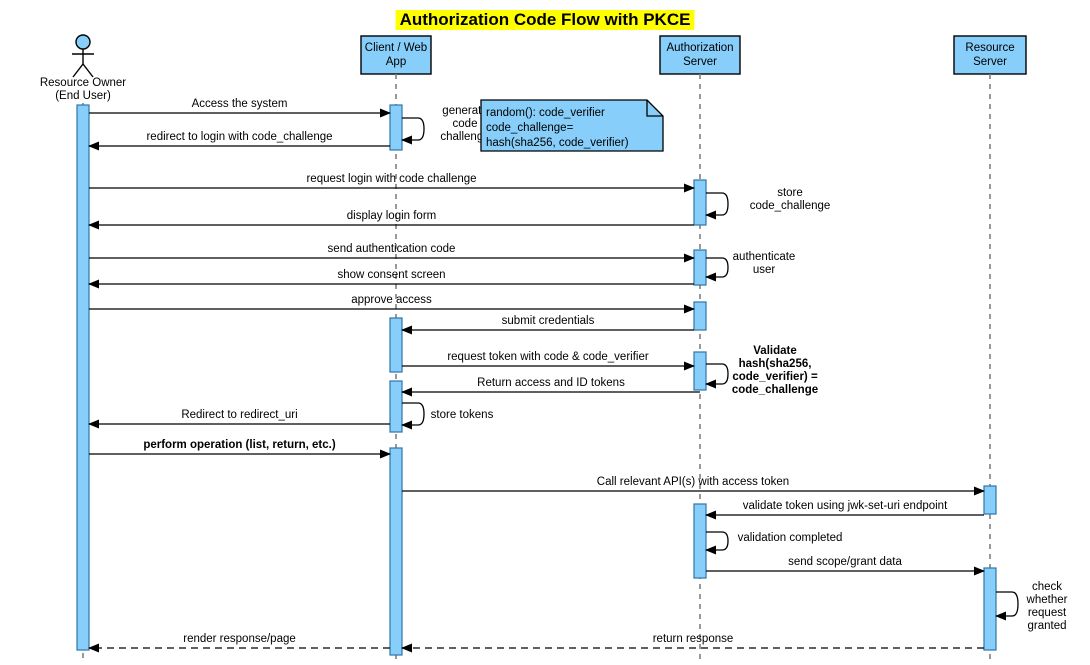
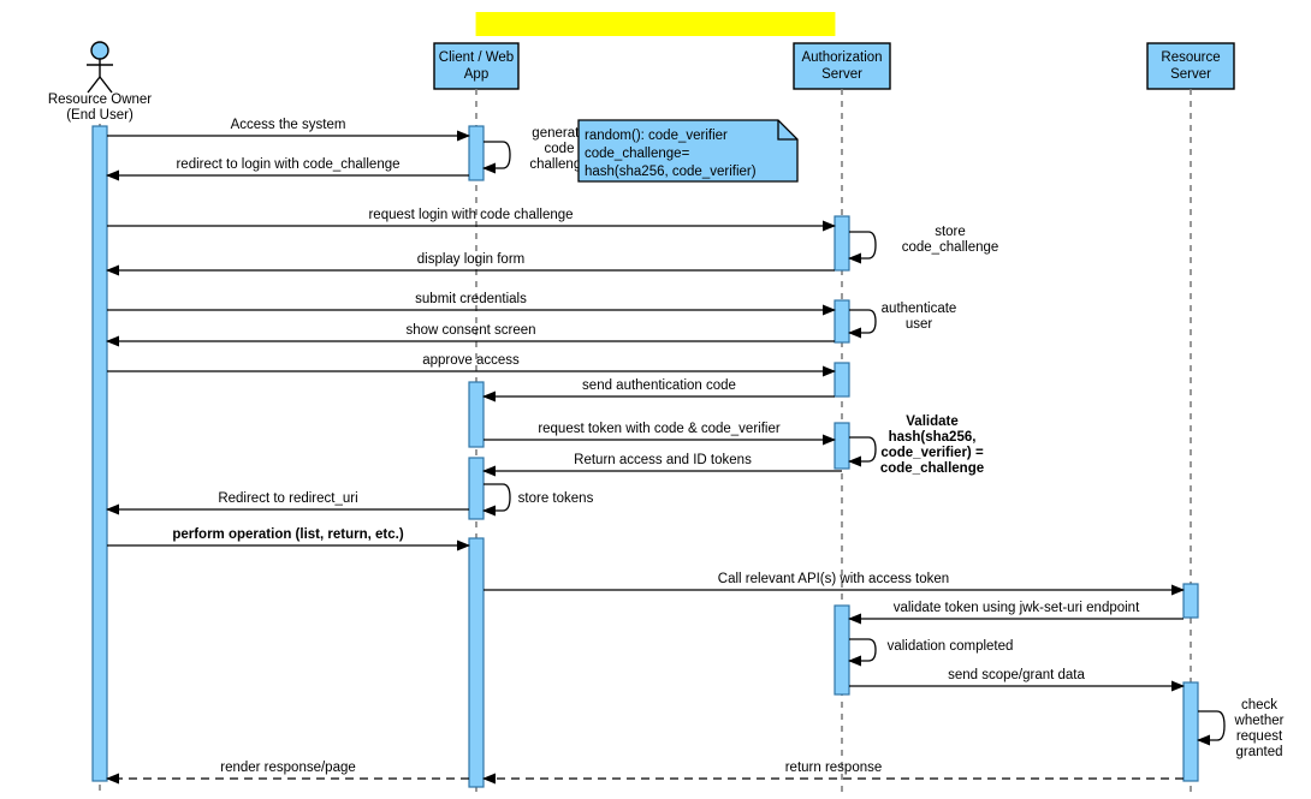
- Authorization Code Flow with PKCE
  Resource Owner
  (End User)
  Client / Web
  App
  Authorization
  Server
  Resource
  Server
  Access the system
  redirect to login with code_challenge
  request login with code challenge
  display login form
- send authentication code
+ submit credentials
  show consent screen
  approve access
- submit credentials
+ send authentication code
  request token with code & code_verifier
  Return access and ID tokens
  Redirect to redirect_uri
  perform operation (list, return, etc.)
  Call relevant API(s) with access token
  validate token using jwk-set-uri endpoint
  send scope/grant data
  return response
  render response/page
  generat
  code
  challeng
  store
  code_challenge
  authenticate
  user
  Validate
  hash(sha256,
  code_verifier) =
  code_challenge
  store tokens
  validation completed
  check
  whether
  request
  granted
  random(): code_verifier
  code_challenge=
  hash(sha256, code_verifier)
